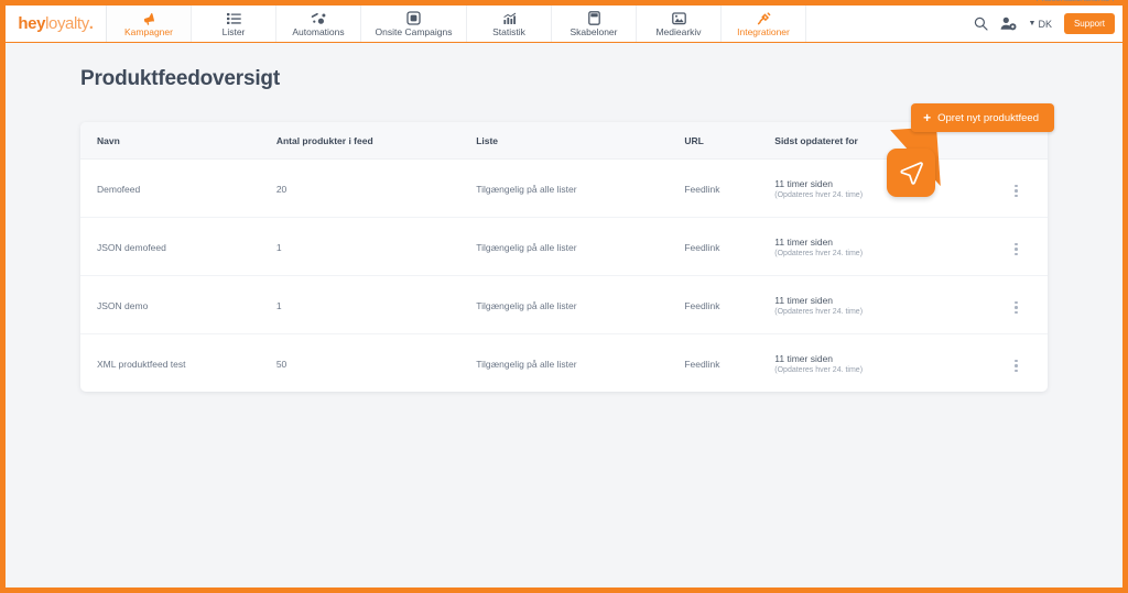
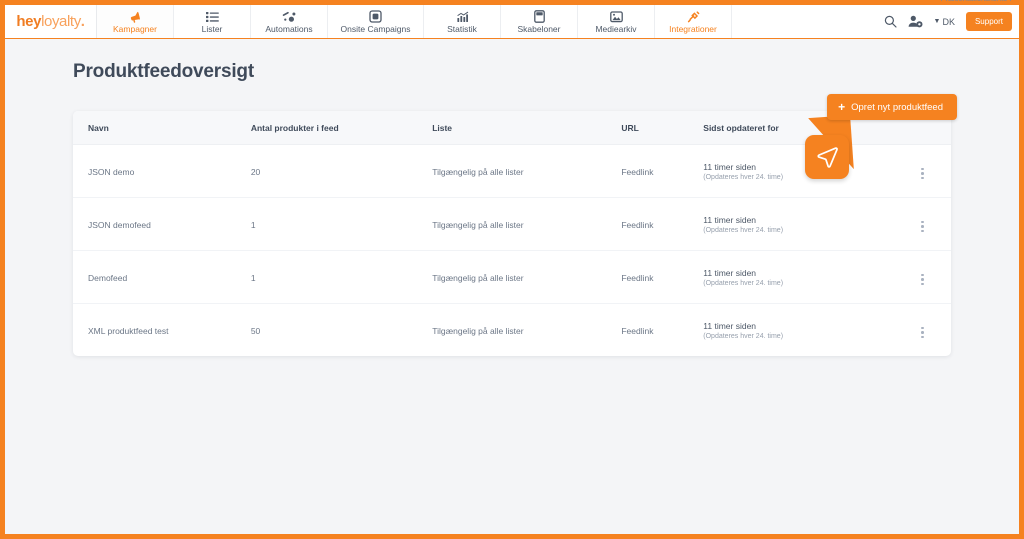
  hey
  loyalty
  .
  Kampagner
  Lister
  Automations
  Onsite Campaigns
  Statistik
  Skabeloner
  Mediearkiv
  Integrationer
  DK
  Support
  Produktfeedoversigt
  +
  Opret nyt produktfeed
  Navn	Antal produkter i feed	Liste	URL	Sidst opdateret for
- Demofeed	20	Tilgængelig på alle lister	Feedlink	11 timer siden
+ JSON demo	20	Tilgængelig på alle lister	Feedlink	11 timer siden
  JSON demofeed	1	Tilgængelig på alle lister	Feedlink	11 timer siden
- JSON demo	1	Tilgængelig på alle lister	Feedlink	11 timer siden
+ Demofeed	1	Tilgængelig på alle lister	Feedlink	11 timer siden
  XML produktfeed test	50	Tilgængelig på alle lister	Feedlink	11 timer siden
